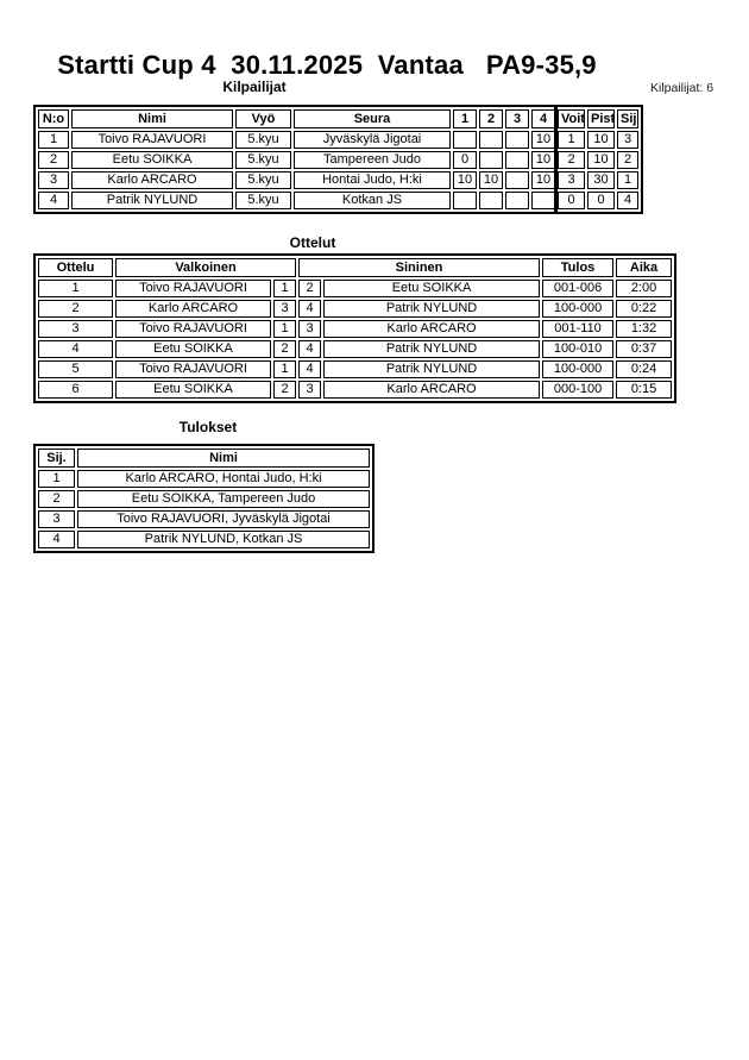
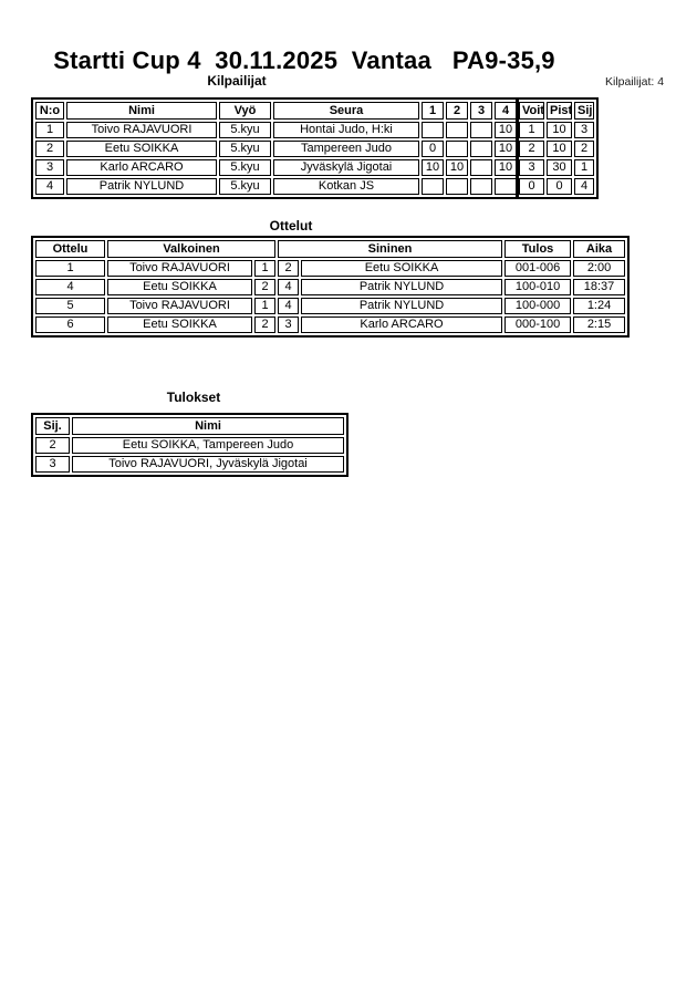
  Startti Cup 4 30.11.2025 Vantaa PA9-35,9
  Kilpailijat
- Kilpailijat: 6
+ Kilpailijat: 4
  N:o	Nimi	Vyö	Seura	1	2	3	4	Voit	Pist	Sij.
- 1	Toivo RAJAVUORI	5.kyu	Jyväskylä Jigotai				10	1	10	3
+ 1	Toivo RAJAVUORI	5.kyu	Hontai Judo, H:ki				10	1	10	3
  2	Eetu SOIKKA	5.kyu	Tampereen Judo	0			10	2	10	2
- 3	Karlo ARCARO	5.kyu	Hontai Judo, H:ki	10	10		10	3	30	1
+ 3	Karlo ARCARO	5.kyu	Jyväskylä Jigotai	10	10		10	3	30	1
  4	Patrik NYLUND	5.kyu	Kotkan JS					0	0	4
  Ottelut
  Ottelu	Valkoinen	Sininen	Tulos	Aika
  1	Toivo RAJAVUORI	1	2	Eetu SOIKKA	001-006	2:00
- 2	Karlo ARCARO	3	4	Patrik NYLUND	100-000	0:22
- 3	Toivo RAJAVUORI	1	3	Karlo ARCARO	001-110	1:32
- 4	Eetu SOIKKA	2	4	Patrik NYLUND	100-010	0:37
+ 4	Eetu SOIKKA	2	4	Patrik NYLUND	100-010	18:37
- 5	Toivo RAJAVUORI	1	4	Patrik NYLUND	100-000	0:24
+ 5	Toivo RAJAVUORI	1	4	Patrik NYLUND	100-000	1:24
- 6	Eetu SOIKKA	2	3	Karlo ARCARO	000-100	0:15
+ 6	Eetu SOIKKA	2	3	Karlo ARCARO	000-100	2:15
  Tulokset
  Sij.	Nimi
- 1	Karlo ARCARO, Hontai Judo, H:ki
  2	Eetu SOIKKA, Tampereen Judo
  3	Toivo RAJAVUORI, Jyväskylä Jigotai
- 4	Patrik NYLUND, Kotkan JS
